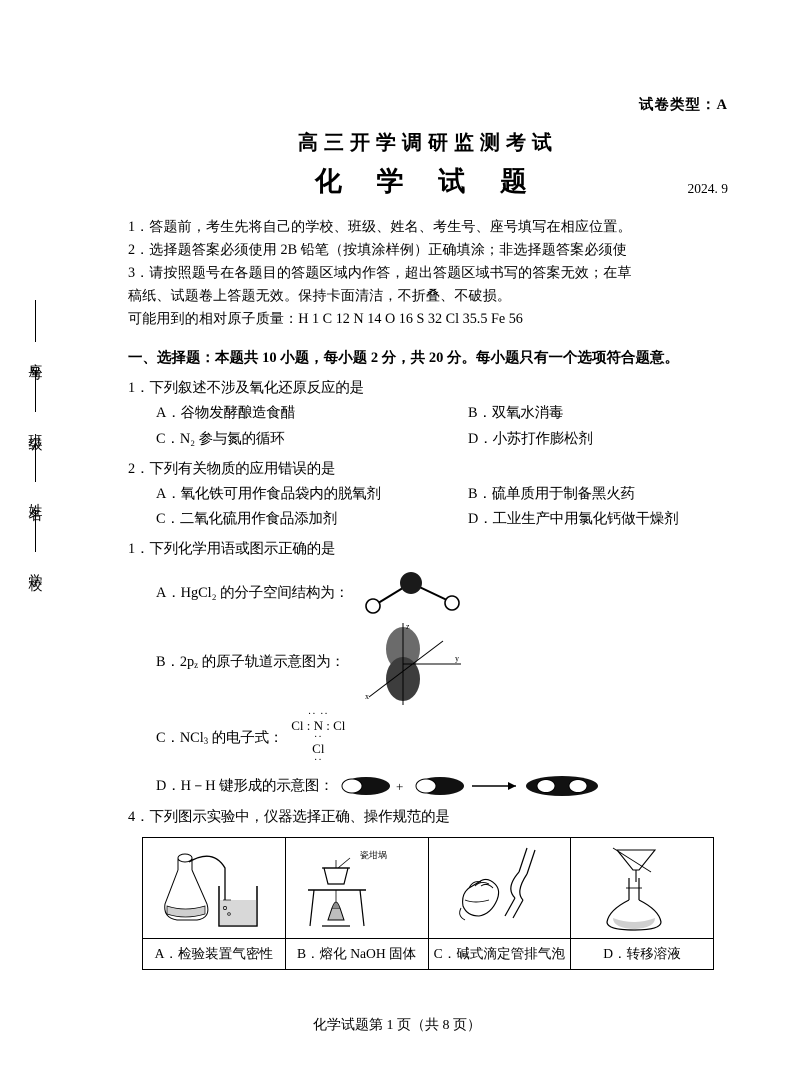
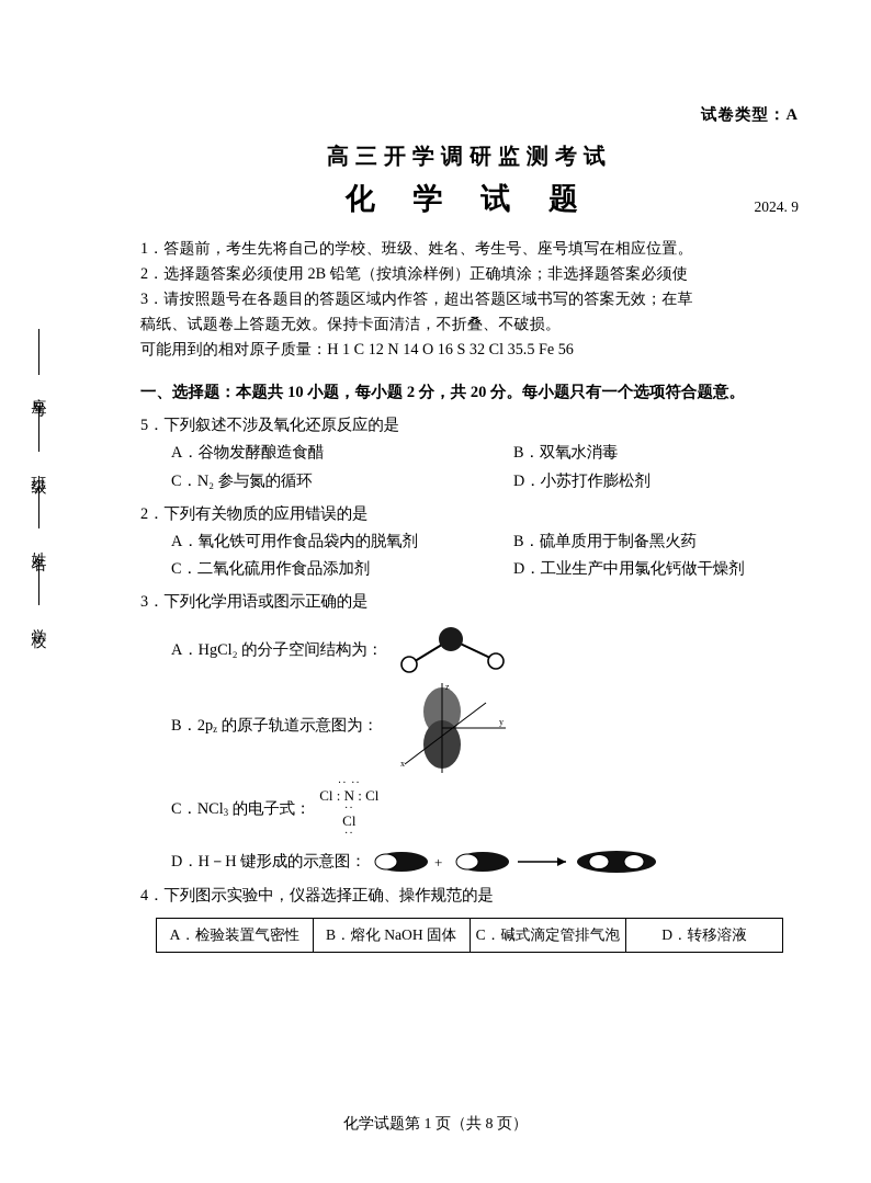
  试卷类型：A
  高三开学调研监测考试
  化 学 试 题
  2024. 9
  1．答题前，考生先将自己的学校、班级、姓名、考生号、座号填写在相应位置。
  2．选择题答案必须使用 2B 铅笔（按填涂样例）正确填涂；非选择题答案必须使
  3．请按照题号在各题目的答题区域内作答，超出答题区域书写的答案无效；在草
  稿纸、试题卷上答题无效。保持卡面清洁，不折叠、不破损。
  可能用到的相对原子质量：H 1 C 12 N 14 O 16 S 32 Cl 35.5 Fe 56
  一、选择题：本题共 10 小题，每小题 2 分，共 20 分。每小题只有一个选项符合题意。
- 1．下列叙述不涉及氧化还原反应的是
+ 5．下列叙述不涉及氧化还原反应的是
  A．谷物发酵酿造食醋
  B．双氧水消毒
  C．N₂ 参与氮的循环
  D．小苏打作膨松剂
  2．下列有关物质的应用错误的是
  A．氧化铁可用作食品袋内的脱氧剂
  B．硫单质用于制备黑火药
  C．二氧化硫用作食品添加剂
  D．工业生产中用氯化钙做干燥剂
- 1．下列化学用语或图示正确的是
+ 3．下列化学用语或图示正确的是
  A．HgCl₂ 的分子空间结构为：
  B．2pz 的原子轨道示意图为：
  z
  y
  x
  C．NCl3 的电子式：
  ·· ··
  Cl : N : Cl
  ··
  Cl
  ··
  D．H－H 键形成的示意图：
  +
  4．下列图示实验中，仪器选择正确、操作规范的是
- 	瓷坩埚
  A．检验装置气密性	B．熔化 NaOH 固体	C．碱式滴定管排气泡	D．转移溶液
  化学试题第 1 页（共 8 页）
